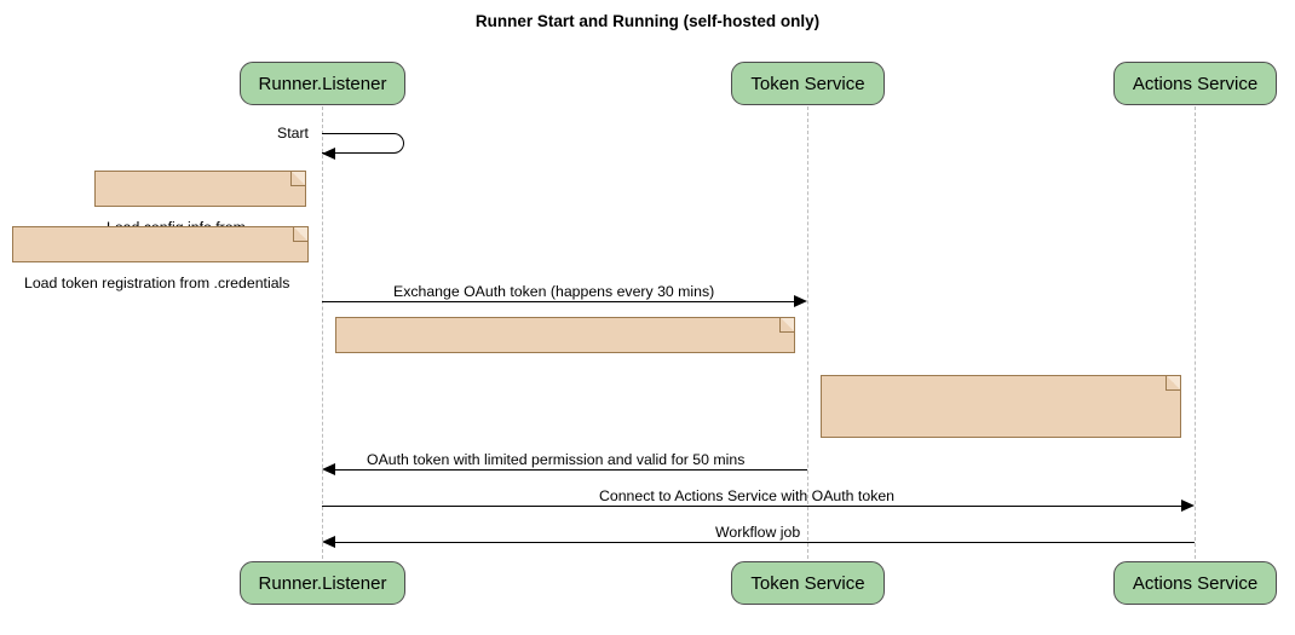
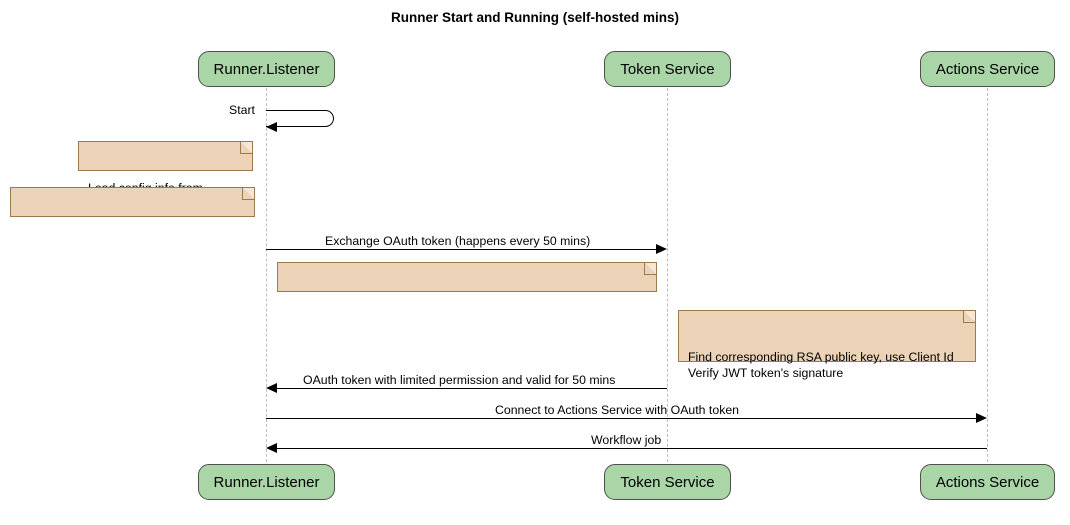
- Runner Start and Running (self-hosted only)
+ Runner Start and Running (self-hosted mins)
  Runner.Listener
  Token Service
  Actions Service
  Runner.Listener
  Token Service
  Actions Service
  Start
- Load token registration from .credentials
- Exchange OAuth token (happens every 30 mins)
+ Exchange OAuth token (happens every 50 mins)
+ Find corresponding RSA public key, use Client Id
+ Verify JWT token's signature
  OAuth token with limited permission and valid for 50 mins
  Connect to Actions Service with OAuth token
  Workflow job
